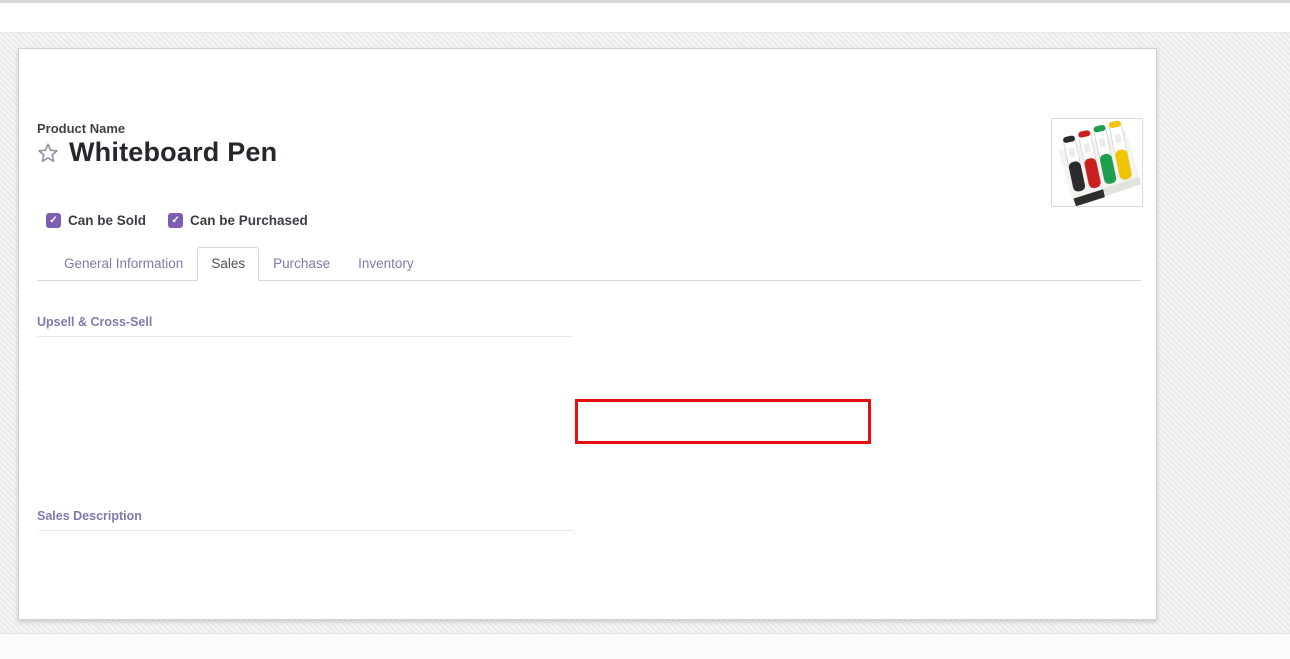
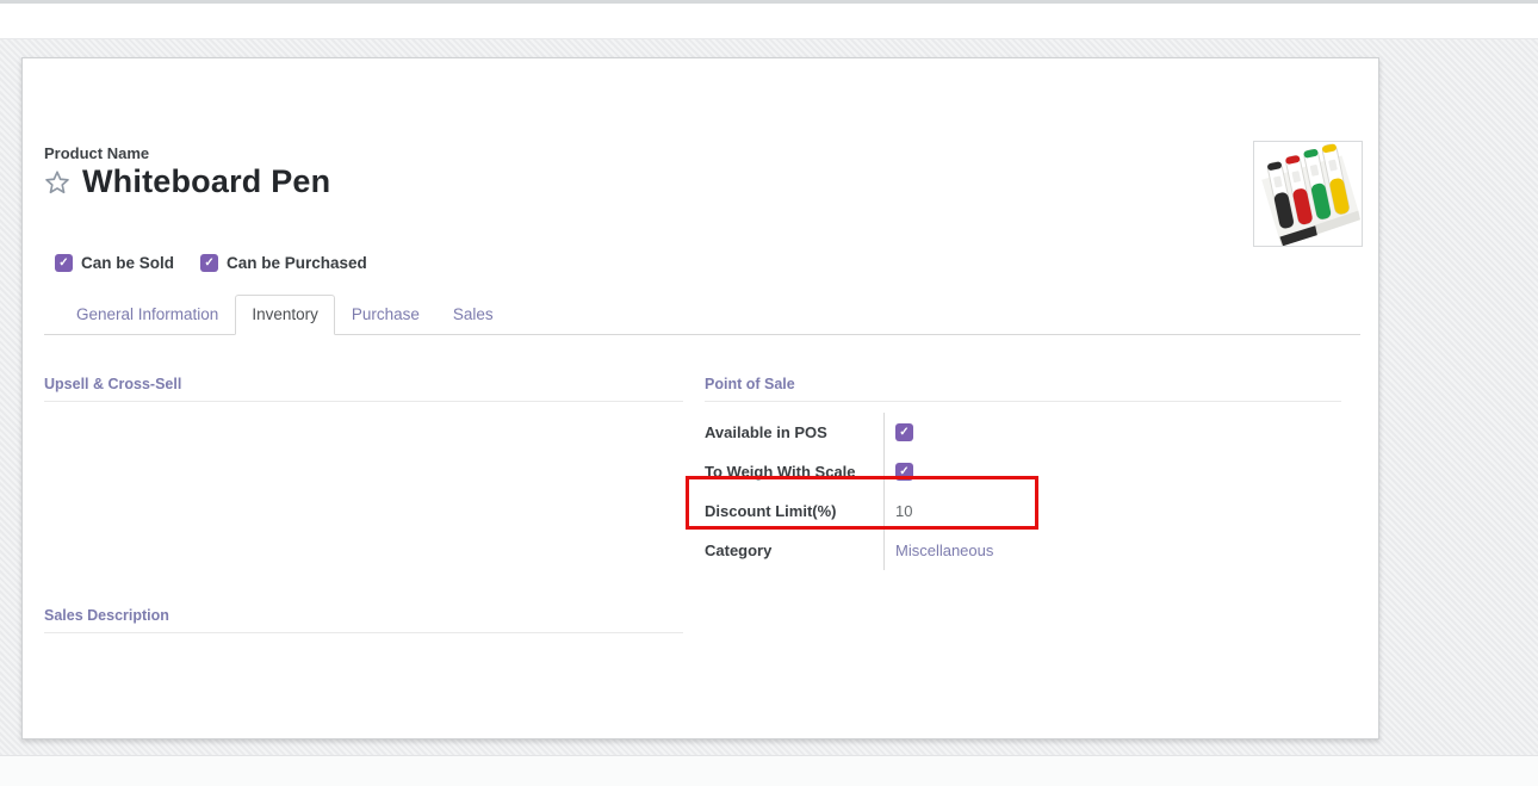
  Product Name
  Whiteboard Pen
  Can be Sold
  Can be Purchased
  General Information
- Sales
+ Inventory
  Purchase
- Inventory
+ Sales
  Upsell & Cross-Sell
  Sales Description
+ Point of Sale
+ Available in POS
+ To Weigh With Scale
+ Discount Limit(%)
+ 10
+ Category
+ Miscellaneous
